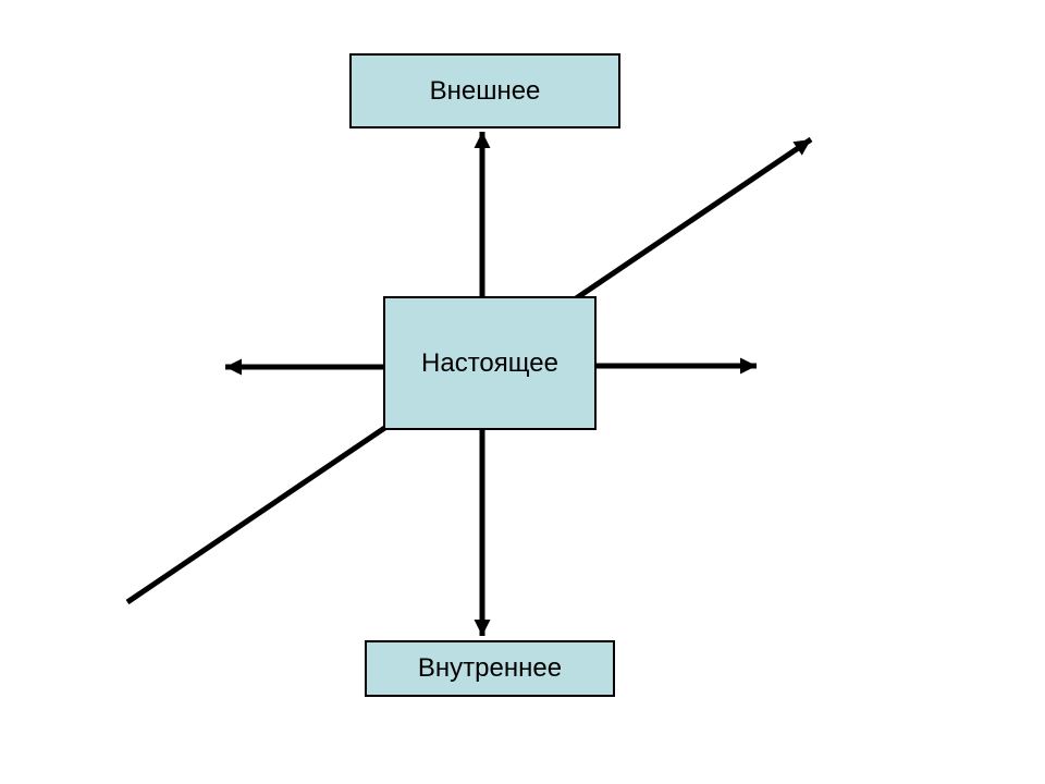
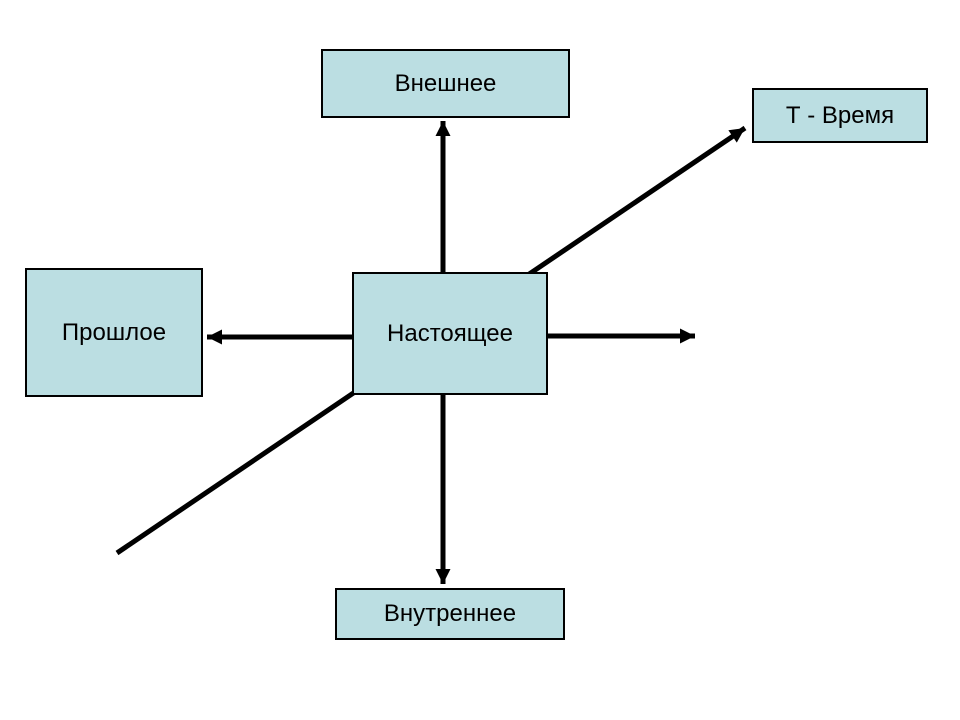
  Внешнее
+ Т - Время
+ Прошлое
  Настоящее
  Внутреннее
